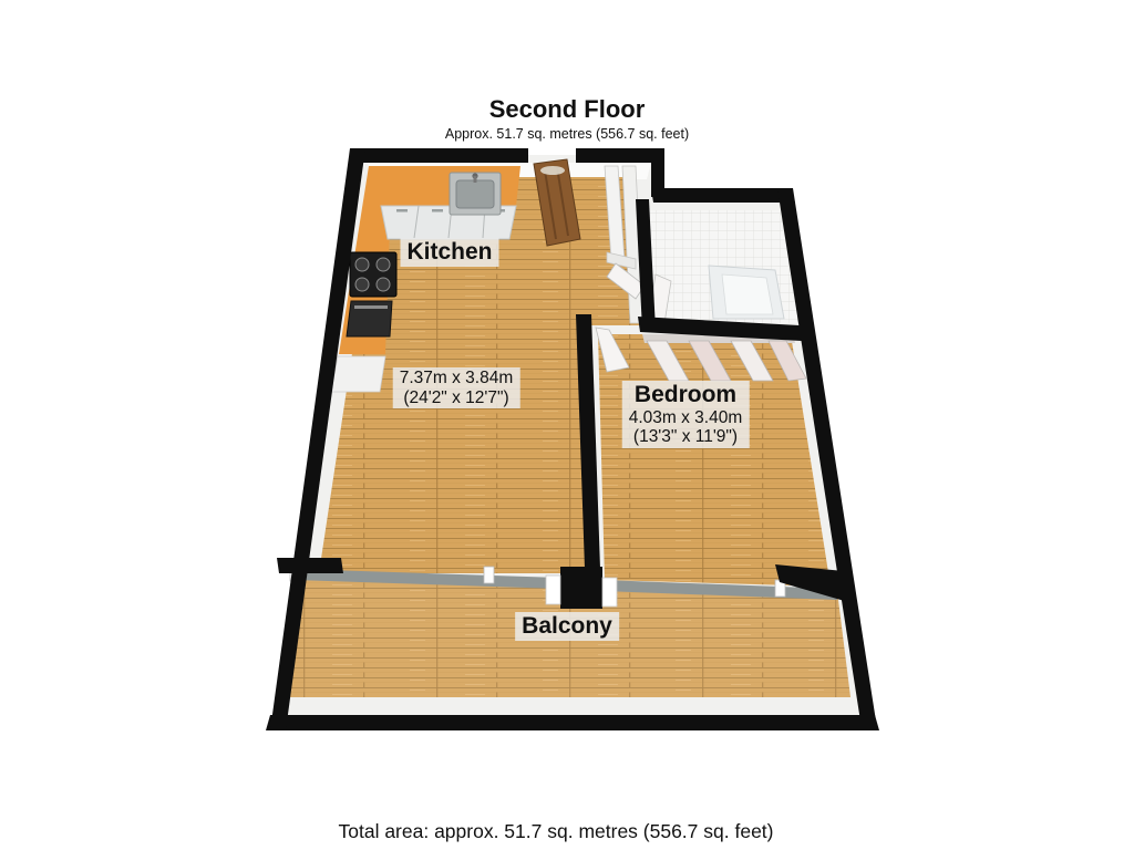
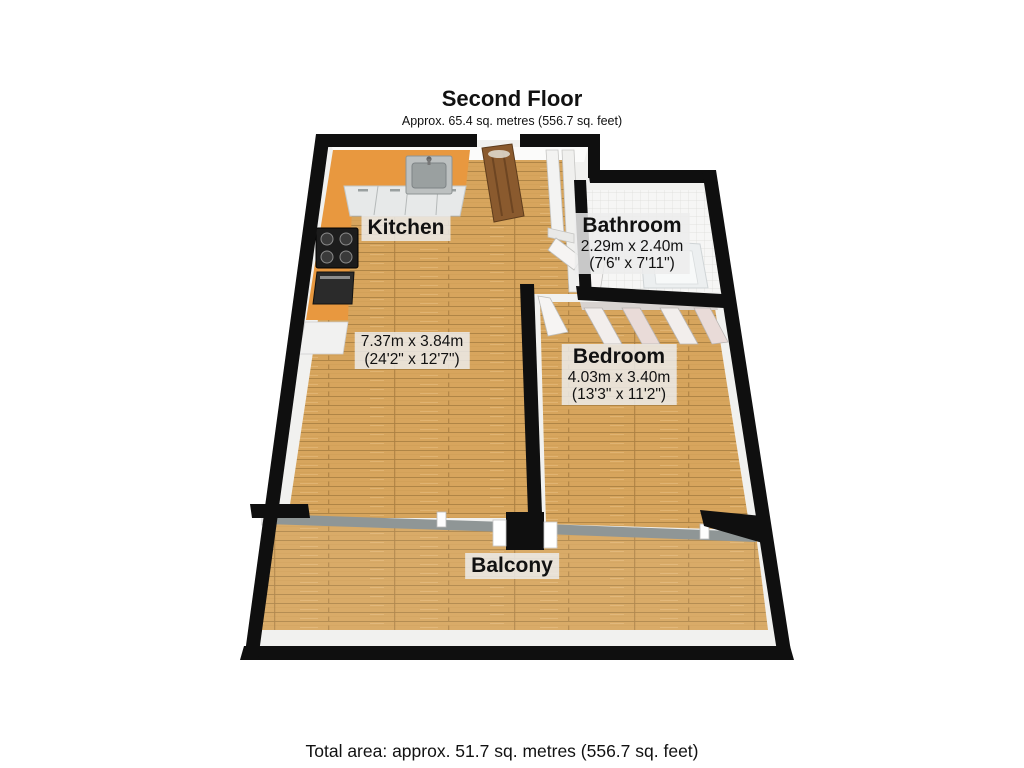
  Second Floor
- Approx. 51.7 sq. metres (556.7 sq. feet)
+ Approx. 65.4 sq. metres (556.7 sq. feet)
  Kitchen
+ Bathroom
+ 2.29m x 2.40m
+ (7'6" x 7'11")
  7.37m x 3.84m
  (24'2" x 12'7")
  Bedroom
  4.03m x 3.40m
- (13'3" x 11'9")
+ (13'3" x 11'2")
  Balcony
  Total area: approx. 51.7 sq. metres (556.7 sq. feet)
